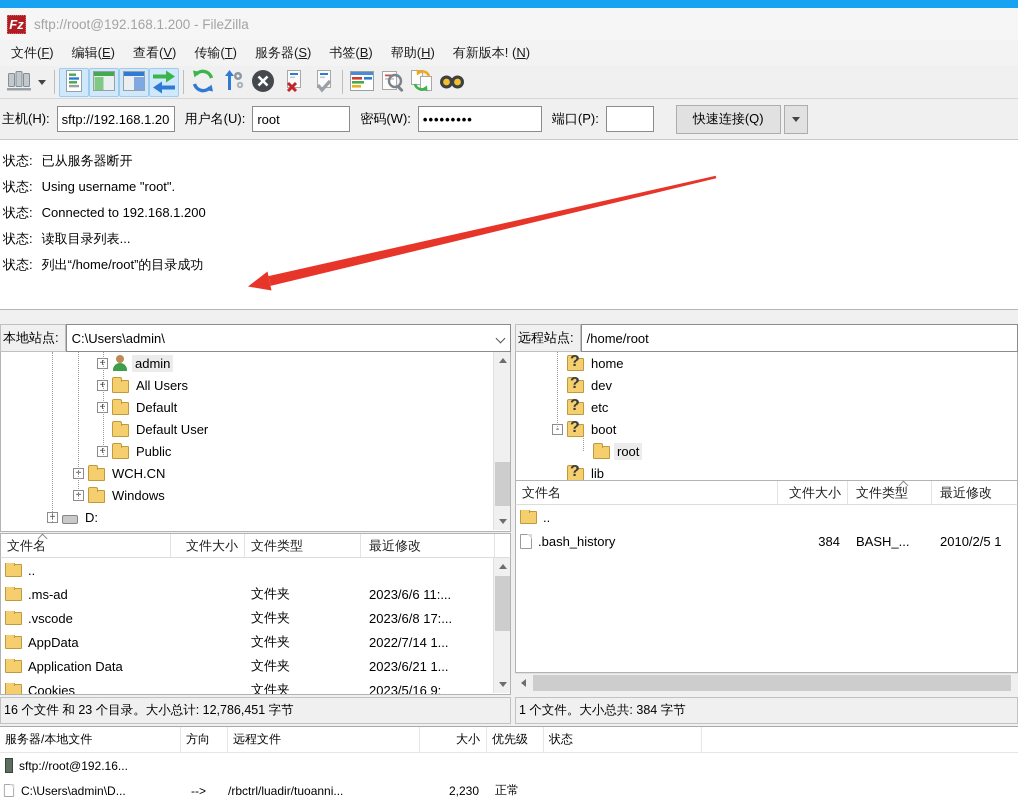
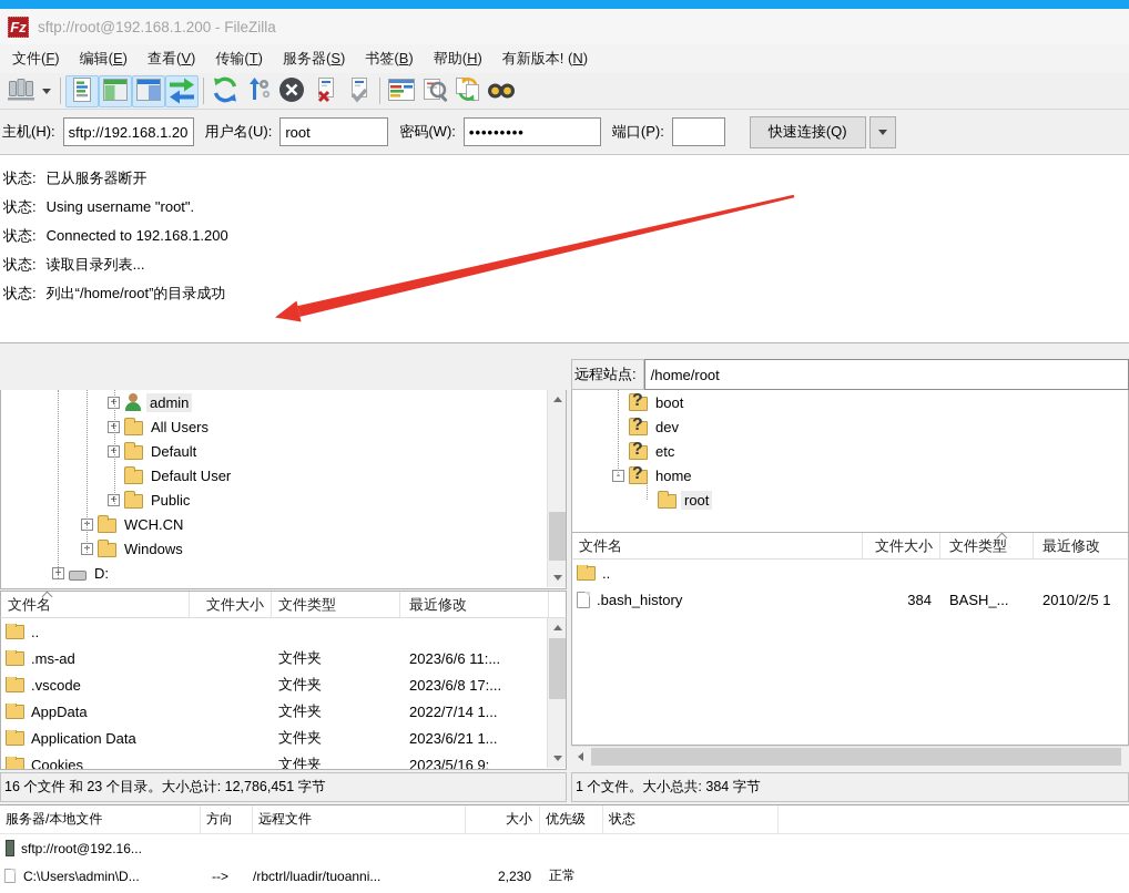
  Fz
  sftp://root@192.168.1.200 - FileZilla
  文件(F)
  编辑(E)
  查看(V)
  传输(T)
  服务器(S)
  书签(B)
  帮助(H)
  有新版本! (N)
  主机(H):
  sftp://192.168.1.20
  用户名(U):
  root
  密码(W):
  •••••••••
  端口(P):
  快速连接(Q)
  状态: 已从服务器断开
  状态: Using username "root".
  状态: Connected to 192.168.1.200
  状态: 读取目录列表...
  状态: 列出“/home/root”的目录成功
- 本地站点:
- C:\Users\admin\
  +
  admin
  +
  All Users
  +
  Default
  Default User
  +
  Public
  +
  WCH.CN
  +
  Windows
  +
  D:
  文件名
  文件大小
  文件类型
  最近修改
  ..
  .ms-ad
  文件夹
  2023/6/6 11:...
  .vscode
  文件夹
  2023/6/8 17:...
  AppData
  文件夹
  2022/7/14 1...
  Application Data
  文件夹
  2023/6/21 1...
  Cookies
  文件夹
  2023/5/16 9:
  16 个文件 和 23 个目录。大小总计: 12,786,451 字节
  远程站点:
  /home/root
- home
+ boot
  dev
  etc
  -
- boot
+ home
  root
- lib
  文件名
  文件大小
  文件类型
  最近修改
  ..
  .bash_history
  384
  BASH_...
  2010/2/5 1
  1 个文件。大小总共: 384 字节
  服务器/本地文件
  方向
  远程文件
  大小
  优先级
  状态
  sftp://root@192.16...
  C:\Users\admin\D...
  -->
  /rbctrl/luadir/tuoanni...
  2,230
  正常
